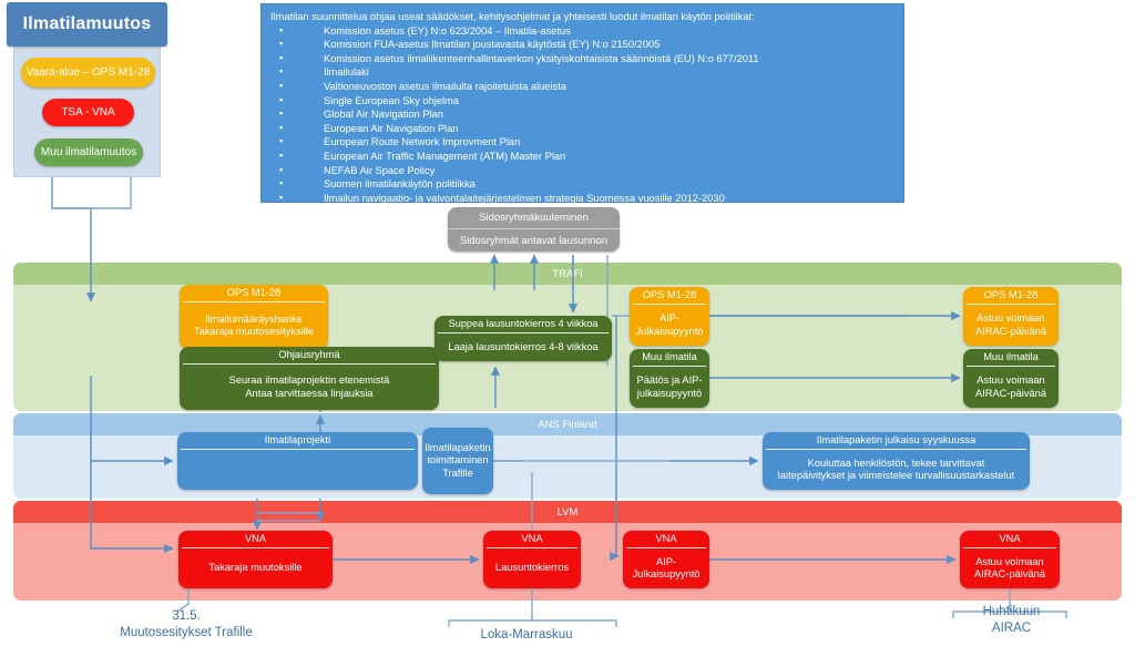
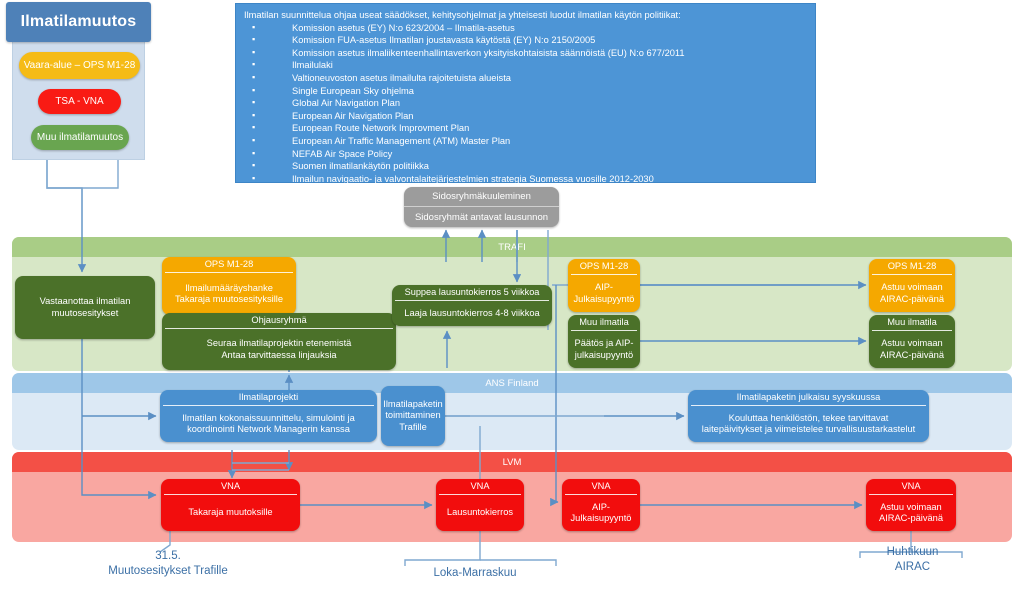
  Ilmatilamuutos
  Vaara-alue – OPS M1-28
  TSA - VNA
  Muu ilmatilamuutos
  Ilmatilan suunnittelua ohjaa useat säädökset, kehitysohjelmat ja yhteisesti luodut ilmatilan käytön politiikat:
  Komission asetus (EY) N:o 623/2004 – Ilmatila-asetus
  Komission FUA-asetus Ilmatilan joustavasta käytöstä (EY) N:o 2150/2005
  Komission asetus ilmaliikenteenhallintaverkon yksityiskohtaisista säännöistä (EU) N:o 677/2011
  Ilmailulaki
  Valtioneuvoston asetus ilmailulta rajoitetuista alueista
  Single European Sky ohjelma
  Global Air Navigation Plan
  European Air Navigation Plan
  European Route Network Improvment Plan
  European Air Traffic Management (ATM) Master Plan
  NEFAB Air Space Policy
  Suomen ilmatilankäytön politiikka
  Ilmailun navigaatio- ja valvontalaitejärjestelmien strategia Suomessa vuosille 2012-2030
  TRAFI
  ANS Finland
  LVM
  Sidosryhmäkuuleminen
  Sidosryhmät antavat lausunnon
+ Vastaanottaa ilmatilan
+ muutosesitykset
  OPS M1-28
  Ilmailumääräyshanke
  Takaraja muutosesityksille
  Ohjausryhmä
  Seuraa ilmatilaprojektin etenemistä
  Antaa tarvittaessa linjauksia
- Suppea lausuntokierros 4 viikkoa
+ Suppea lausuntokierros 5 viikkoa
  Laaja lausuntokierros 4-8 viikkoa
  OPS M1-28
  AIP-
  Julkaisupyyntö
  Muu ilmatila
  Päätös ja AIP-
  julkaisupyyntö
  OPS M1-28
  Astuu voimaan
  AIRAC-päivänä
  Muu ilmatila
  Astuu voimaan
  AIRAC-päivänä
  Ilmatilaprojekti
+ Ilmatilan kokonaissuunnittelu, simulointi ja
+ koordinointi Network Managerin kanssa
  Ilmatilapaketin
  toimittaminen
  Trafille
  Ilmatilapaketin julkaisu syyskuussa
  Kouluttaa henkilöstön, tekee tarvittavat
  laitepäivitykset ja viimeistelee turvallisuustarkastelut
  VNA
  Takaraja muutoksille
  VNA
  Lausuntokierros
  VNA
  AIP-
  Julkaisupyyntö
  VNA
  Astuu voimaan
  AIRAC-päivänä
  31.5.
  Muutosesitykset Trafille
  Loka-Marraskuu
  Huhtikuun
  AIRAC
